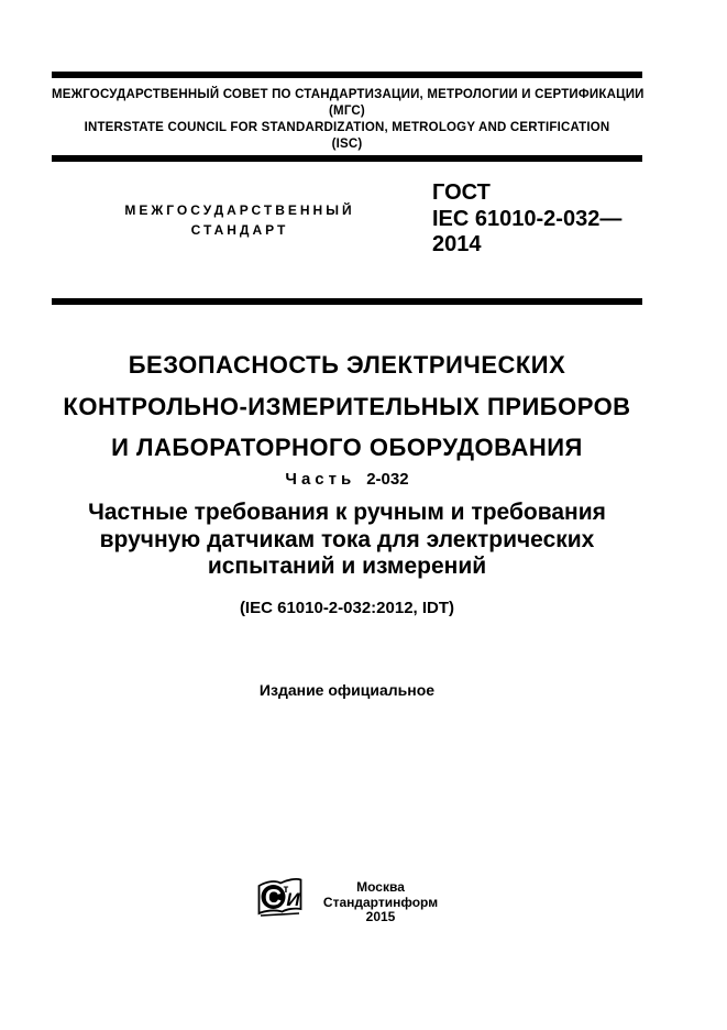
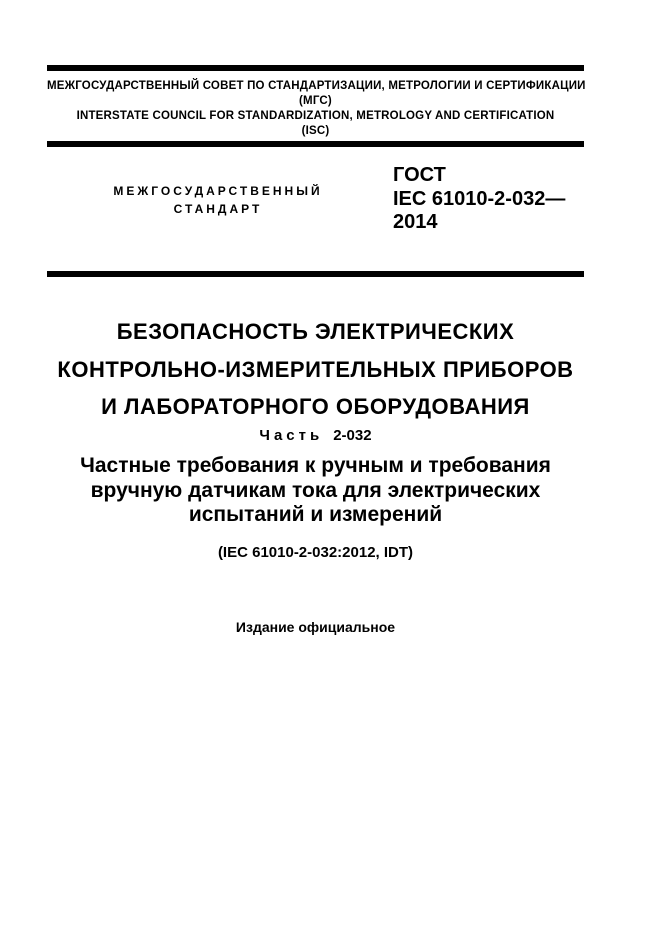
  МЕЖГОСУДАРСТВЕННЫЙ СОВЕТ ПО СТАНДАРТИЗАЦИИ, МЕТРОЛОГИИ И СЕРТИФИКАЦИИ
  (МГС)
  INTERSTATE COUNCIL FOR STANDARDIZATION, METROLOGY AND CERTIFICATION
  (ISC)
  МЕЖГОСУДАРСТВЕННЫЙ
  СТАНДАРТ
  ГОСТ
  IEC 61010-2-032—
  2014
  БЕЗОПАСНОСТЬ ЭЛЕКТРИЧЕСКИХ
  КОНТРОЛЬНО-ИЗМЕРИТЕЛЬНЫХ ПРИБОРОВ
  И ЛАБОРАТОРНОГО ОБОРУДОВАНИЯ
  Часть 2-032
  Частные требования к ручным и требования
  вручную датчикам тока для электрических
  испытаний и измерений
  (IEC 61010-2-032:2012, IDT)
  Издание официальное
- С
- т
- И
- Москва
- Стандартинформ
- 2015
